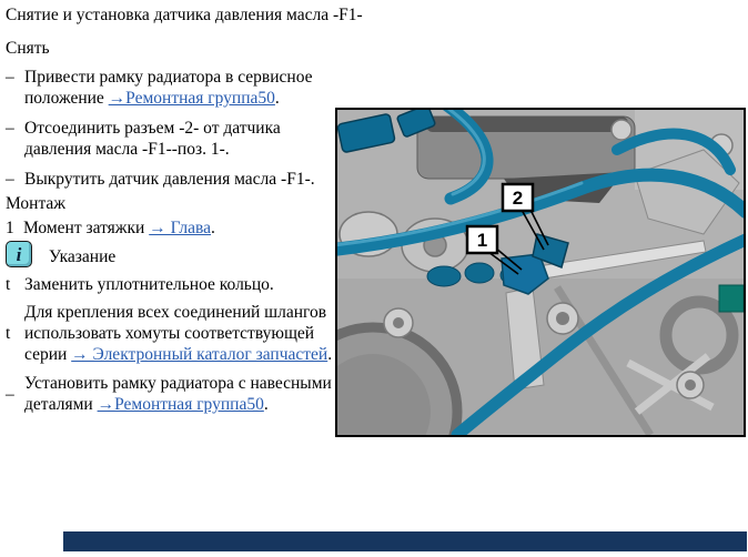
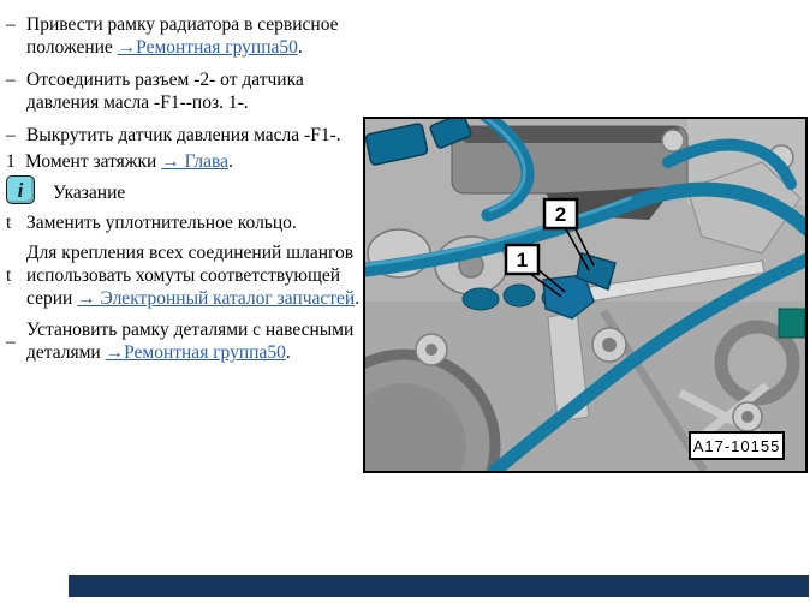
- Снятие и установка датчика давления масла -F1-
- Снять
  –
  Привести рамку радиатора в сервисное положение →Ремонтная группа50.
  –
  Отсоединить разъем -2- от датчика давления масла -F1--поз. 1-.
  –
  Выкрутить датчик давления масла -F1-.
- Монтаж
  1
  Момент затяжки → Глава.
  i
  Указание
  t
  Заменить уплотнительное кольцо.
  t
  Для крепления всех соединений шлангов использовать хомуты соответствующей серии → Электронный каталог запчастей.
  –
- Установить рамку радиатора с навесными деталями →Ремонтная группа50.
+ Установить рамку деталями с навесными деталями →Ремонтная группа50.
  1
  2
+ A17-10155
